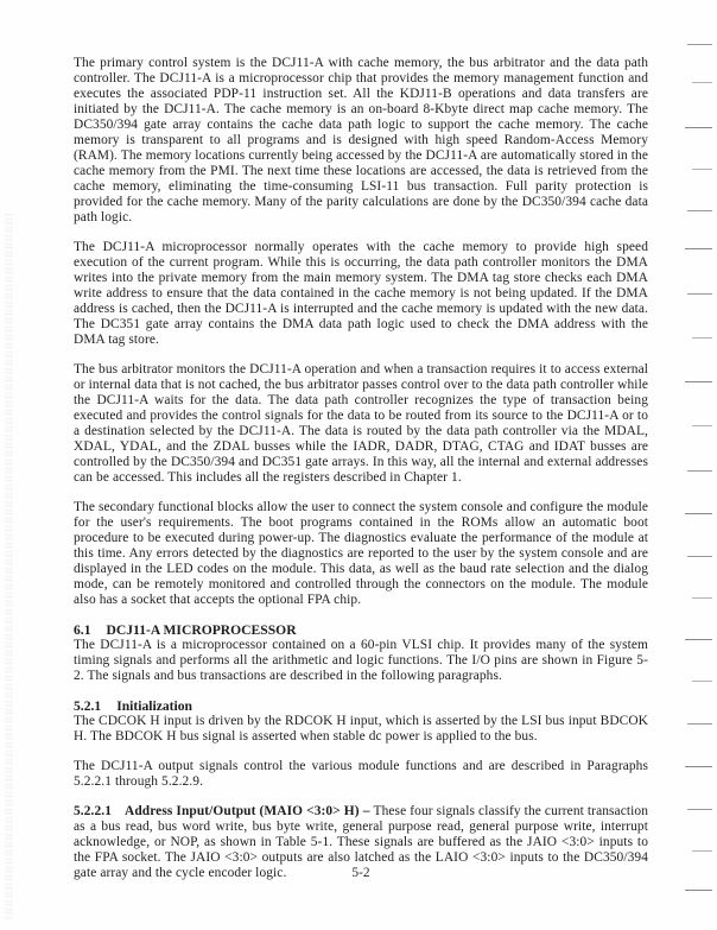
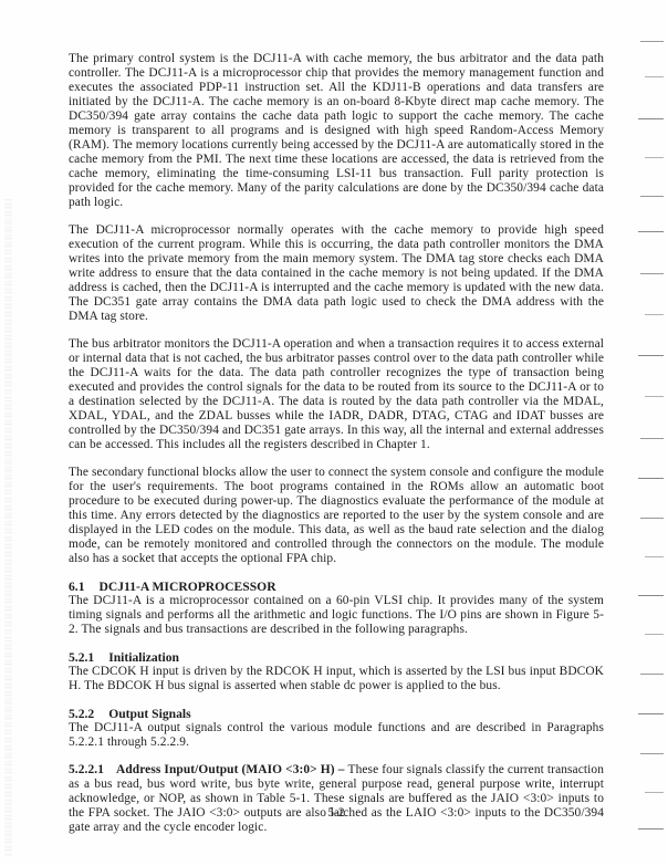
  The primary control system is the DCJ11-A with cache memory, the bus arbitrator and the data path controller. The DCJ11-A is a microprocessor chip that provides the memory management function and executes the associated PDP-11 instruction set. All the KDJ11-B operations and data transfers are initiated by the DCJ11-A. The cache memory is an on-board 8-Kbyte direct map cache memory. The DC350/394 gate array contains the cache data path logic to support the cache memory. The cache memory is transparent to all programs and is designed with high speed Random-Access Memory (RAM). The memory locations currently being accessed by the DCJ11-A are automatically stored in the cache memory from the PMI. The next time these locations are accessed, the data is retrieved from the cache memory, eliminating the time-consuming LSI-11 bus transaction. Full parity protection is provided for the cache memory. Many of the parity calculations are done by the DC350/394 cache data path logic.
  The DCJ11-A microprocessor normally operates with the cache memory to provide high speed execution of the current program. While this is occurring, the data path controller monitors the DMA writes into the private memory from the main memory system. The DMA tag store checks each DMA write address to ensure that the data contained in the cache memory is not being updated. If the DMA address is cached, then the DCJ11-A is interrupted and the cache memory is updated with the new data. The DC351 gate array contains the DMA data path logic used to check the DMA address with the DMA tag store.
  The bus arbitrator monitors the DCJ11-A operation and when a transaction requires it to access external or internal data that is not cached, the bus arbitrator passes control over to the data path controller while the DCJ11-A waits for the data. The data path controller recognizes the type of transaction being executed and provides the control signals for the data to be routed from its source to the DCJ11-A or to a destination selected by the DCJ11-A. The data is routed by the data path controller via the MDAL, XDAL, YDAL, and the ZDAL busses while the IADR, DADR, DTAG, CTAG and IDAT busses are controlled by the DC350/394 and DC351 gate arrays. In this way, all the internal and external addresses can be accessed. This includes all the registers described in Chapter 1.
  The secondary functional blocks allow the user to connect the system console and configure the module for the user's requirements. The boot programs contained in the ROMs allow an automatic boot procedure to be executed during power-up. The diagnostics evaluate the performance of the module at this time. Any errors detected by the diagnostics are reported to the user by the system console and are displayed in the LED codes on the module. This data, as well as the baud rate selection and the dialog mode, can be remotely monitored and controlled through the connectors on the module. The module also has a socket that accepts the optional FPA chip.
  6.1 DCJ11-A MICROPROCESSOR
  The DCJ11-A is a microprocessor contained on a 60-pin VLSI chip. It provides many of the system timing signals and performs all the arithmetic and logic functions. The I/O pins are shown in Figure 5-2. The signals and bus transactions are described in the following paragraphs.
  5.2.1 Initialization
  The CDCOK H input is driven by the RDCOK H input, which is asserted by the LSI bus input BDCOK H. The BDCOK H bus signal is asserted when stable dc power is applied to the bus.
+ 5.2.2 Output Signals
  The DCJ11-A output signals control the various module functions and are described in Paragraphs 5.2.2.1 through 5.2.2.9.
  5.2.2.1 Address Input/Output (MAIO <3:0> H) – These four signals classify the current transaction as a bus read, bus word write, bus byte write, general purpose read, general purpose write, interrupt acknowledge, or NOP, as shown in Table 5-1. These signals are buffered as the JAIO <3:0> inputs to the FPA socket. The JAIO <3:0> outputs are also latched as the LAIO <3:0> inputs to the DC350/394 gate array and the cycle encoder logic.
  5-2
